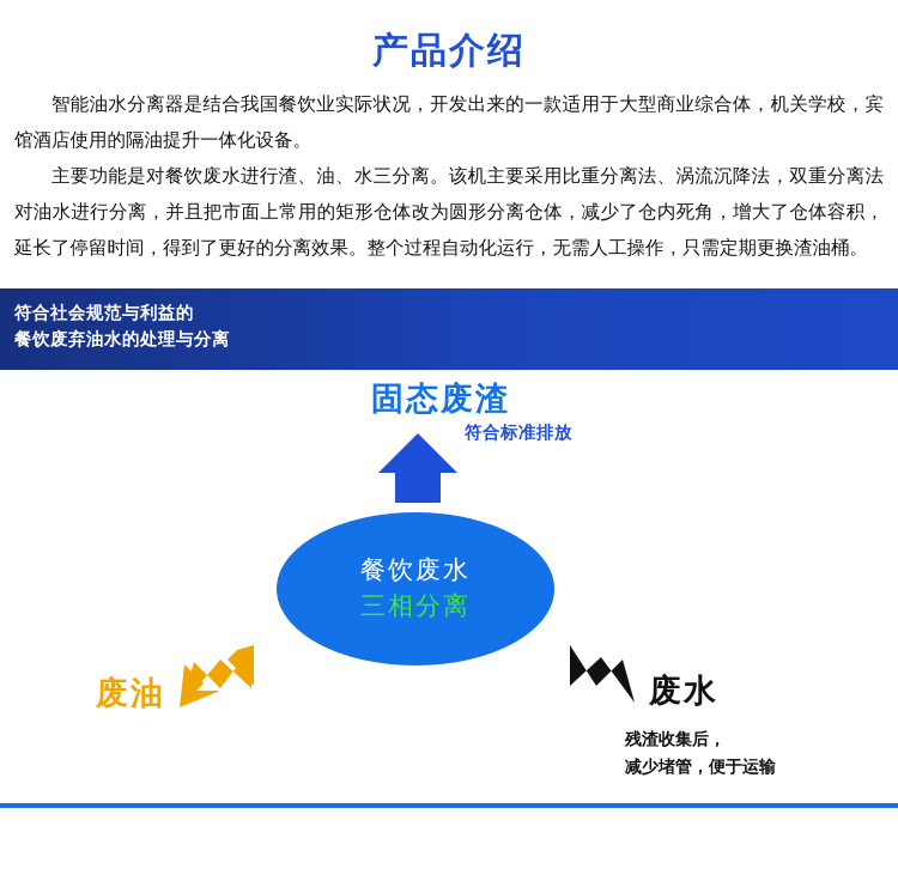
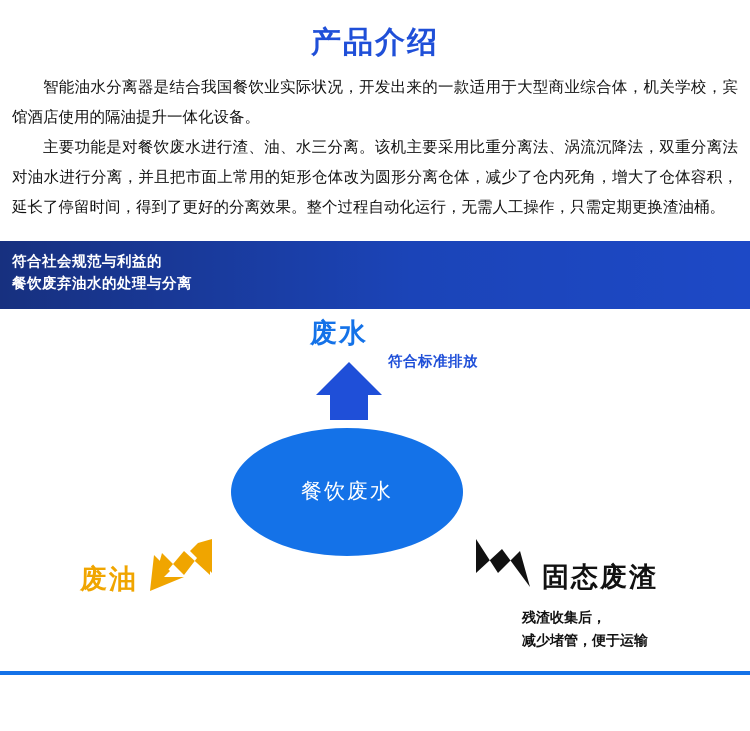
  产品介绍
  智能油水分离器是结合我国餐饮业实际状况，开发出来的一款适用于大型商业综合体，机关学校，宾馆酒店使用的隔油提升一体化设备。
  主要功能是对餐饮废水进行渣、油、水三分离。该机主要采用比重分离法、涡流沉降法，双重分离法对油水进行分离，并且把市面上常用的矩形仓体改为圆形分离仓体，减少了仓内死角，增大了仓体容积，延长了停留时间，得到了更好的分离效果。整个过程自动化运行，无需人工操作，只需定期更换渣油桶。
  符合社会规范与利益的
  餐饮废弃油水的处理与分离
- 固态废渣
+ 废水
  符合标准排放
  餐饮废水
- 三相分离
  废油
- 废水
+ 固态废渣
  残渣收集后，
  减少堵管，便于运输
